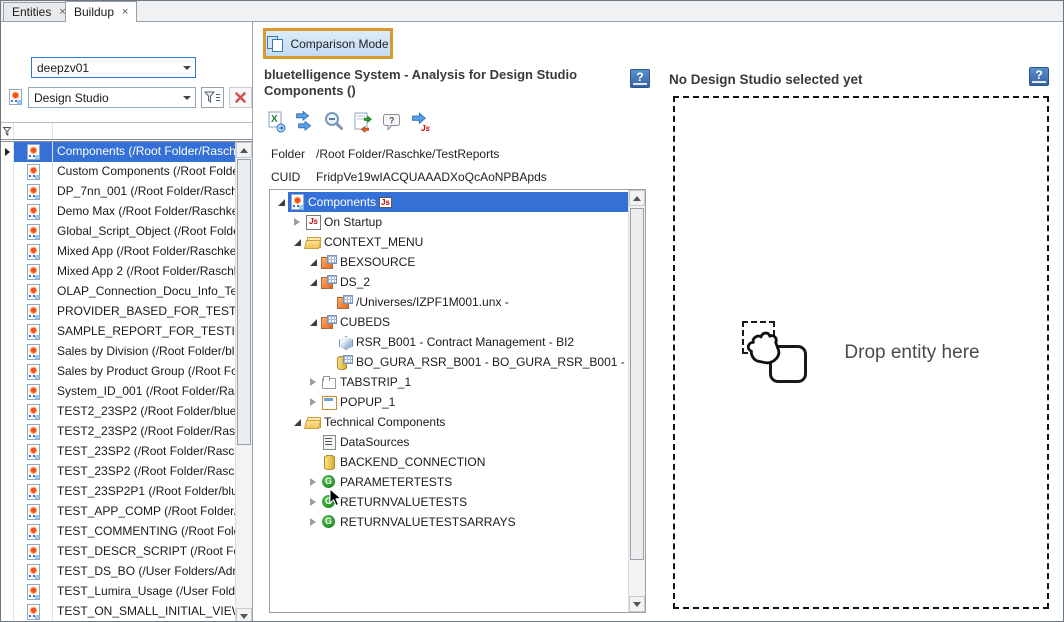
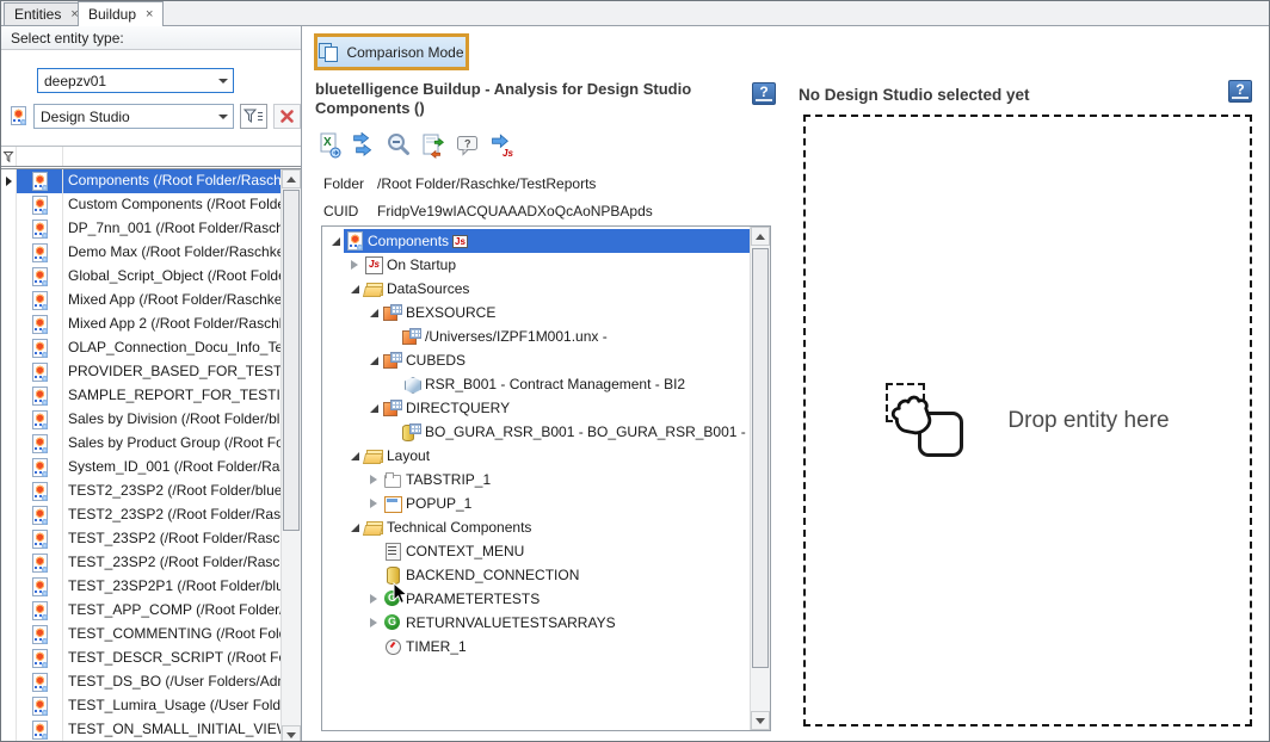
  Entities
  ×
  Buildup
  ×
+ Select entity type:
  deepzv01
  Design Studio
  Components (/Root Folder/Rasch
  Custom Components (/Root Fold
  DP_7nn_001 (/Root Folder/Rasc
  Demo Max (/Root Folder/Raschk
  Global_Script_Object (/Root Fold
  Mixed App (/Root Folder/Raschke
  Mixed App 2 (/Root Folder/Rasch
  OLAP_Connection_Docu_Info_Te
  PROVIDER_BASED_FOR_TEST
  SAMPLE_REPORT_FOR_TESTI
  Sales by Division (/Root Folder/bl
  Sales by Product Group (/Root F
  System_ID_001 (/Root Folder/Ra
  TEST2_23SP2 (/Root Folder/blue
  TEST2_23SP2 (/Root Folder/Ras
  TEST_23SP2 (/Root Folder/Rasc
  TEST_23SP2 (/Root Folder/Rasc
  TEST_23SP2P1 (/Root Folder/bl
  TEST_APP_COMP (/Root Folder
  TEST_COMMENTING (/Root Fol
  TEST_DESCR_SCRIPT (/Root F
  TEST_DS_BO (/User Folders/Ad
  TEST_Lumira_Usage (/User Fold
  TEST_ON_SMALL_INITIAL_VIE
  Comparison Mode
- bluetelligence System - Analysis for Design Studio Components ()
+ bluetelligence Buildup - Analysis for Design Studio Components ()
  X
  ?
  Js
  Folder
  /Root Folder/Raschke/TestReports
  CUID
  FridpVe19wIACQUAAADXoQcAoNPBApds
  Components
  Js
  On Startup
- CONTEXT_MENU
+ DataSources
  BEXSOURCE
- DS_2
  /Universes/IZPF1M001.unx -
  CUBEDS
  RSR_B001 - Contract Management - BI2
+ DIRECTQUERY
  BO_GURA_RSR_B001 - BO_GURA_RSR_B001 -
+ Layout
  TABSTRIP_1
  POPUP_1
  Technical Components
- DataSources
+ CONTEXT_MENU
  BACKEND_CONNECTION
  PARAMETERTESTS
- RETURNVALUETESTS
  RETURNVALUETESTSARRAYS
+ TIMER_1
  No Design Studio selected yet
  Drop entity here
